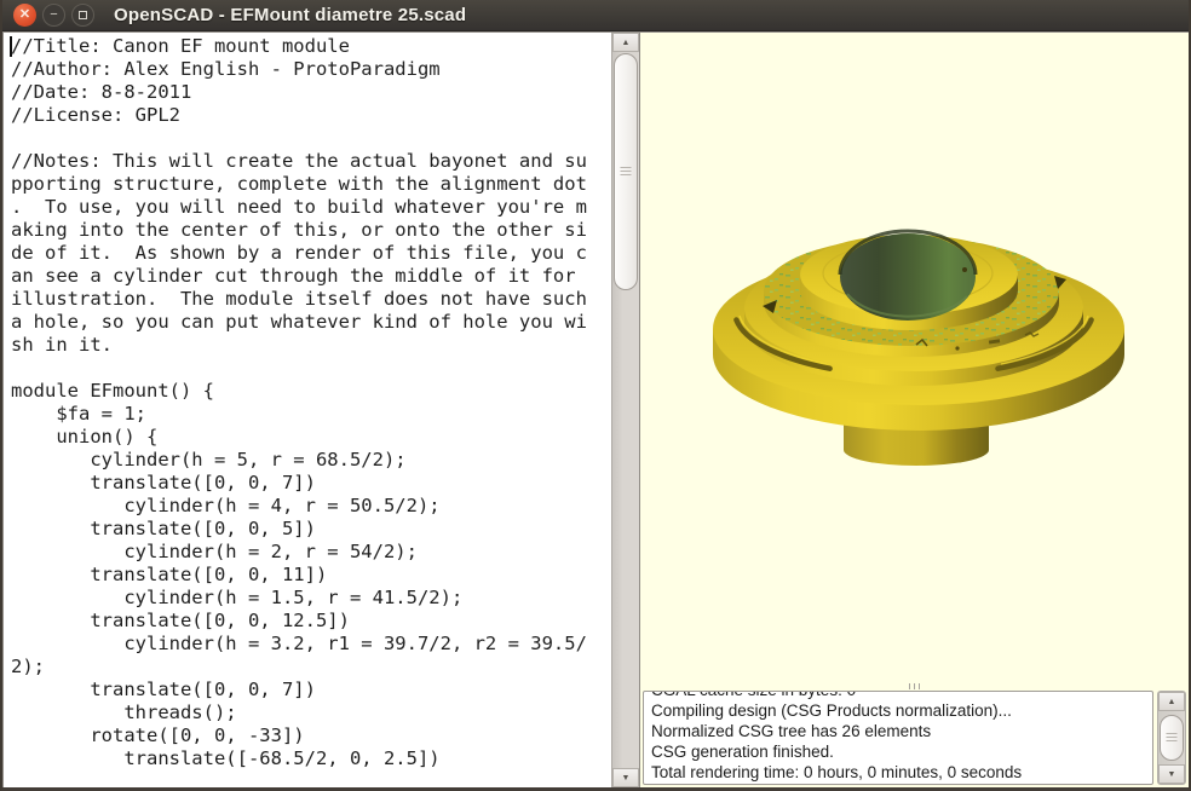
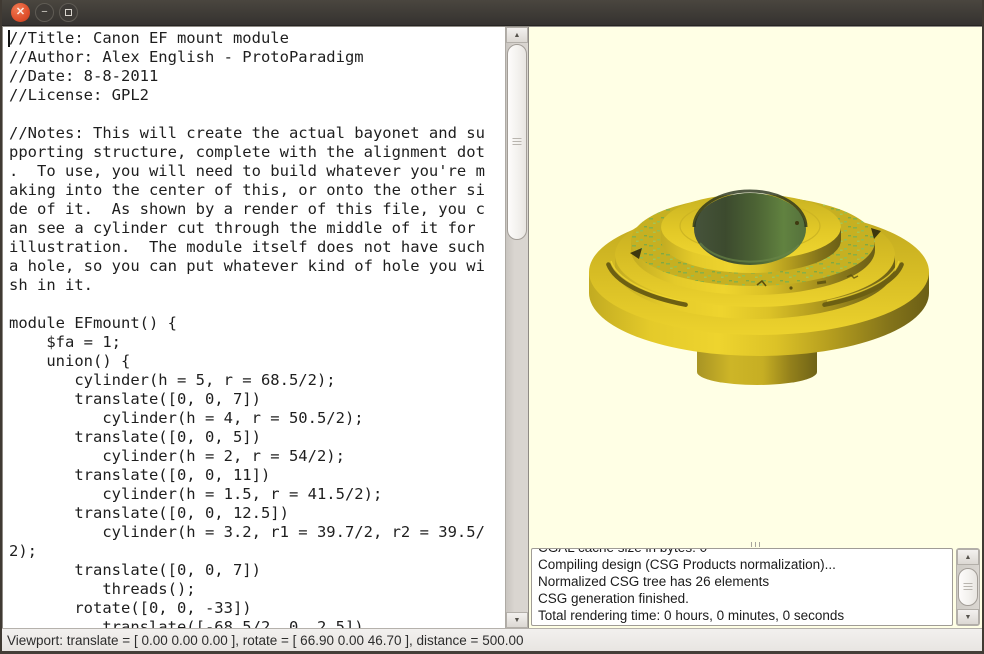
  ✕
  −
- OpenSCAD - EFMount diametre 25.scad
  //Title: Canon EF mount module
  //Author: Alex English - ProtoParadigm
  //Date: 8-8-2011
  //License: GPL2
  //Notes: This will create the actual bayonet and su
  pporting structure, complete with the alignment dot
  . To use, you will need to build whatever you're m
  aking into the center of this, or onto the other si
  de of it. As shown by a render of this file, you c
  an see a cylinder cut through the middle of it for
  illustration. The module itself does not have such
  a hole, so you can put whatever kind of hole you wi
  sh in it.
  module EFmount() {
  $fa = 1;
  union() {
  cylinder(h = 5, r = 68.5/2);
  translate([0, 0, 7])
  cylinder(h = 4, r = 50.5/2);
  translate([0, 0, 5])
  cylinder(h = 2, r = 54/2);
  translate([0, 0, 11])
  cylinder(h = 1.5, r = 41.5/2);
  translate([0, 0, 12.5])
  cylinder(h = 3.2, r1 = 39.7/2, r2 = 39.5/
  2);
  translate([0, 0, 7])
  threads();
  rotate([0, 0, -33])
  translate([-68.5/2, 0, 2.5])
  Compiling design (CSG Products normalization)...
  Normalized CSG tree has 26 elements
  CSG generation finished.
  Total rendering time: 0 hours, 0 minutes, 0 seconds
+ Viewport: translate = [ 0.00 0.00 0.00 ], rotate = [ 66.90 0.00 46.70 ], distance = 500.00
